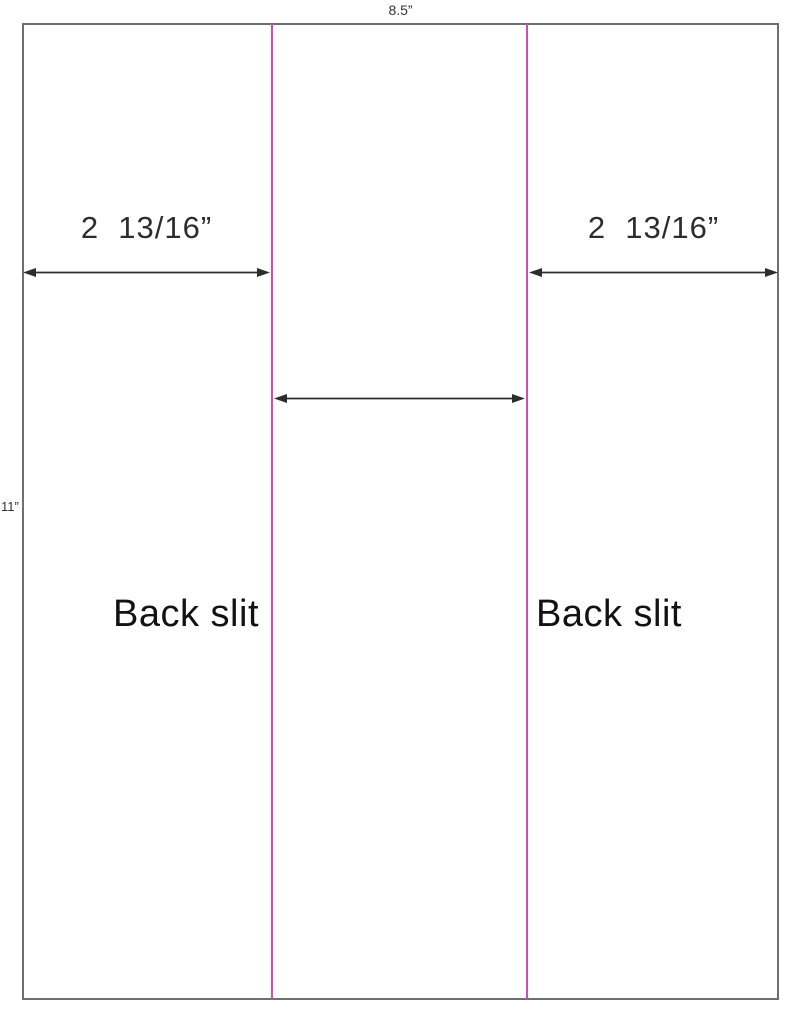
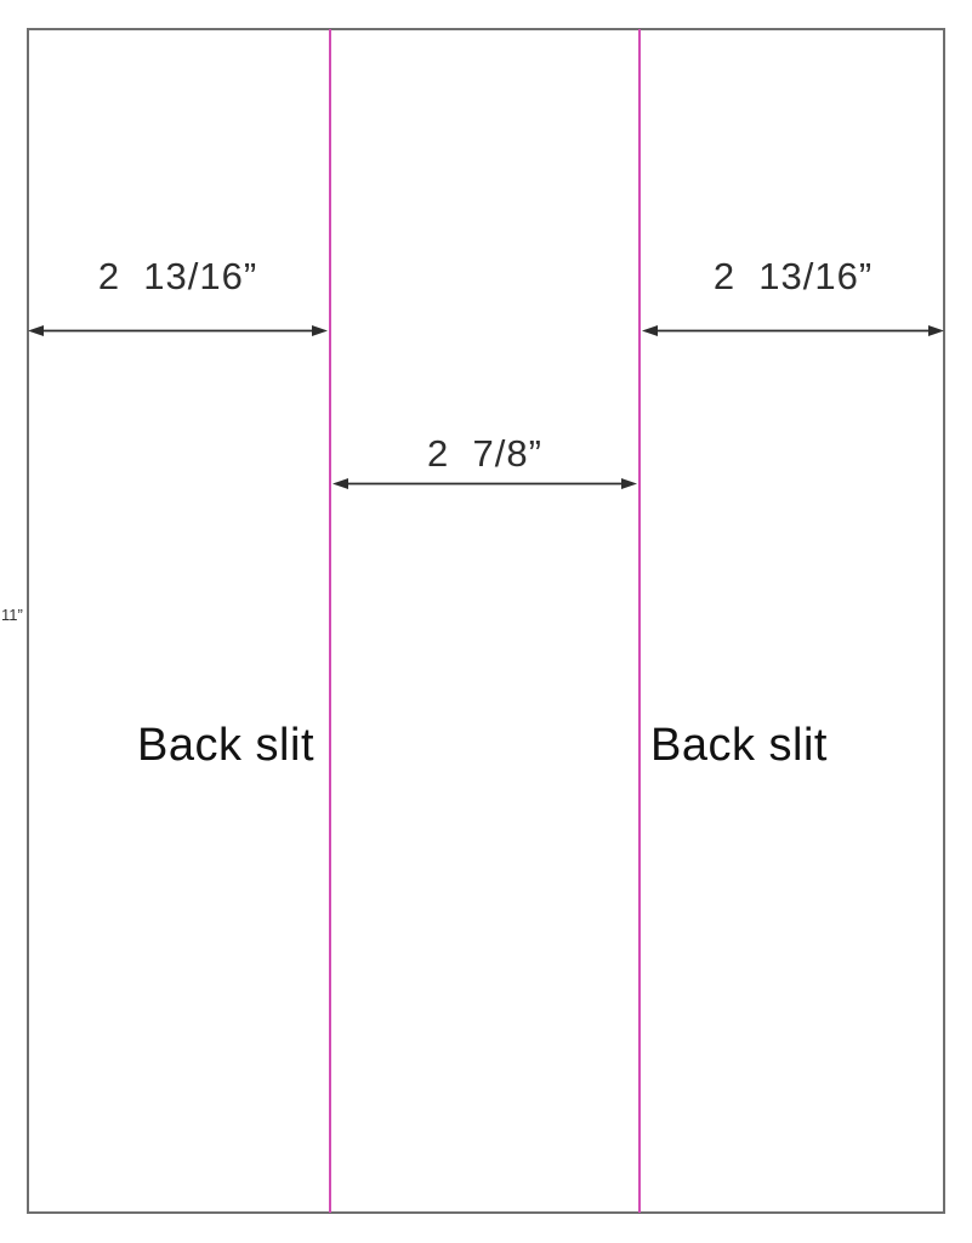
- 8.5”
  11”
  2 13/16”
  2 13/16”
+ 2 7/8”
  Back slit
  Back slit
